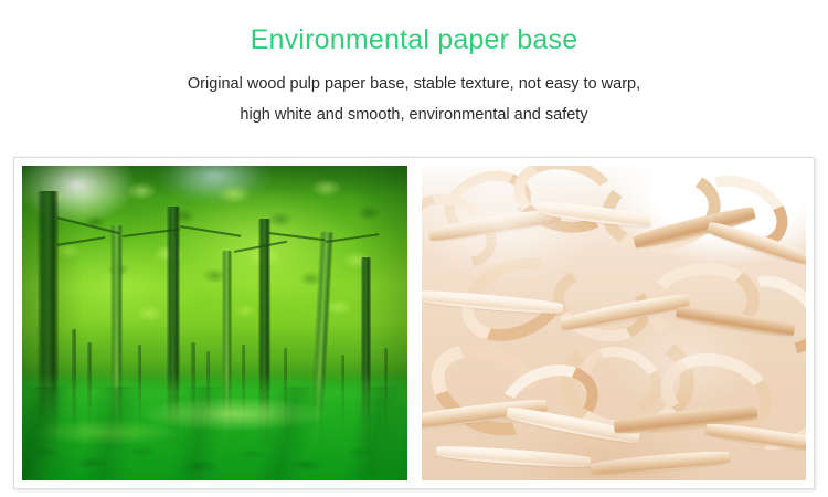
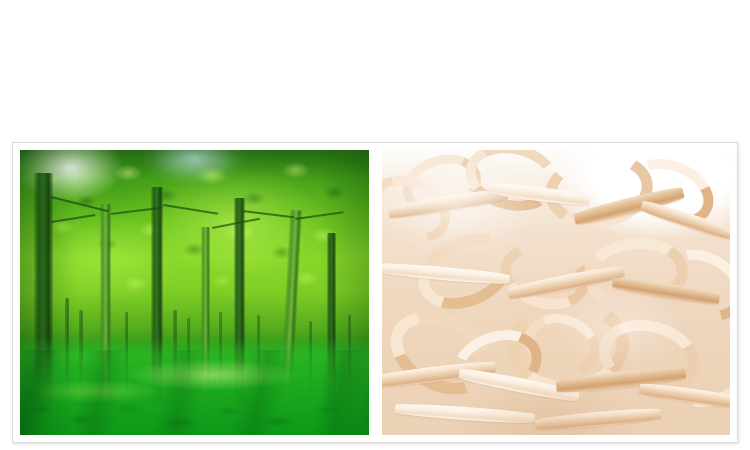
- Environmental paper base
- Original wood pulp paper base, stable texture, not easy to warp,
- high white and smooth, environmental and safety
